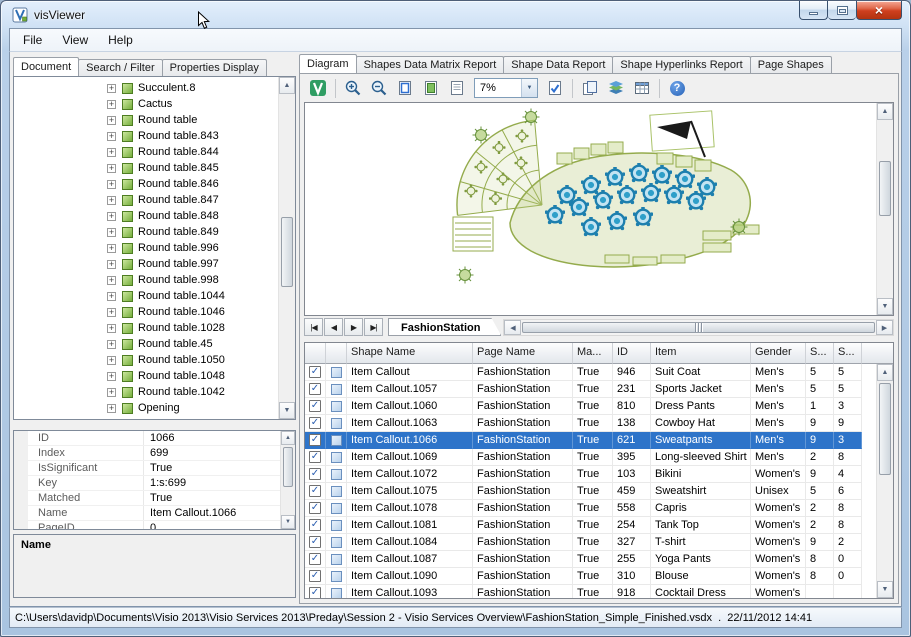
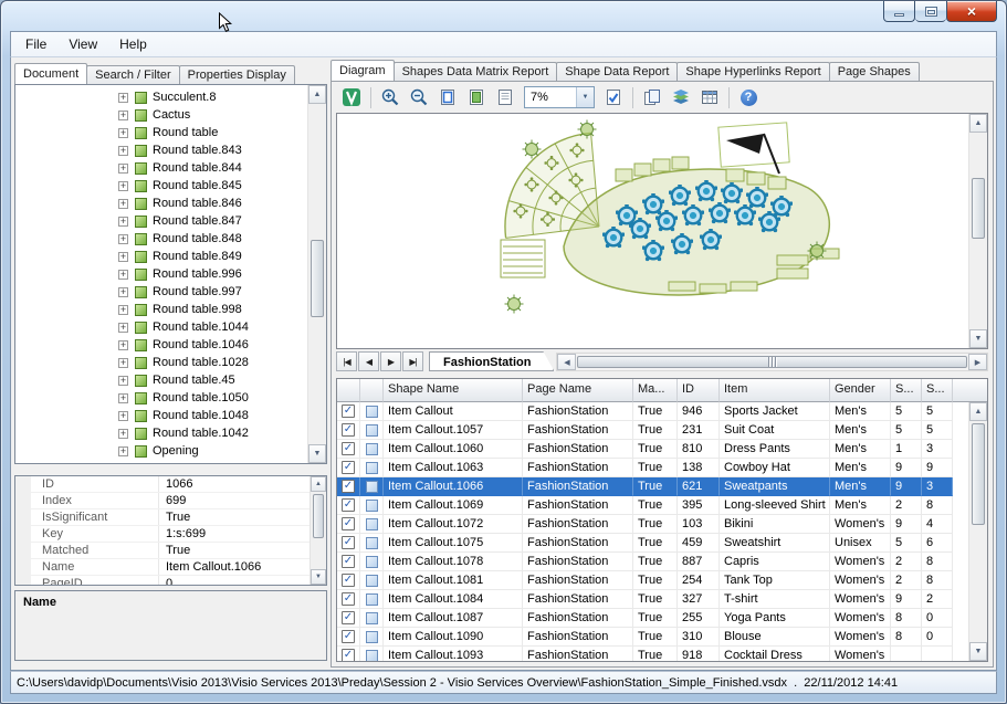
- visViewer
  ×
  File
  View
  Help
  Document
  Search / Filter
  Properties Display
  +
  Succulent.8
  +
  Cactus
  +
  Round table
  +
  Round table.843
  +
  Round table.844
  +
  Round table.845
  +
  Round table.846
  +
  Round table.847
  +
  Round table.848
  +
  Round table.849
  +
  Round table.996
  +
  Round table.997
  +
  Round table.998
  +
  Round table.1044
  +
  Round table.1046
  +
  Round table.1028
  +
  Round table.45
  +
  Round table.1050
  +
  Round table.1048
  +
  Round table.1042
  +
  Opening
  ID
  1066
  Index
  699
  IsSignificant
  True
  Key
  1:s:699
  Matched
  True
  Name
  Item Callout.1066
  PageID
  0
  Name
  Diagram
  Shapes Data Matrix Report
  Shape Data Report
  Shape Hyperlinks Report
  Page Shapes
  7%
  ?
  |◀
  ◀
  ▶
  ▶|
  FashionStation
  Shape Name
  Page Name
  Ma...
  ID
  Item
  Gender
  S...
  S...
  ✓
  Item Callout
  FashionStation
  True
  946
- Suit Coat
+ Sports Jacket
  Men's
  5
  5
  ✓
  Item Callout.1057
  FashionStation
  True
  231
- Sports Jacket
+ Suit Coat
  Men's
  5
  5
  ✓
  Item Callout.1060
  FashionStation
  True
  810
  Dress Pants
  Men's
  1
  3
  ✓
  Item Callout.1063
  FashionStation
  True
  138
  Cowboy Hat
  Men's
  9
  9
  ✓
  Item Callout.1066
  FashionStation
  True
  621
  Sweatpants
  Men's
  9
  3
  ✓
  Item Callout.1069
  FashionStation
  True
  395
  Long-sleeved Shirt
  Men's
  2
  8
  ✓
  Item Callout.1072
  FashionStation
  True
  103
  Bikini
  Women's
  9
  4
  ✓
  Item Callout.1075
  FashionStation
  True
  459
  Sweatshirt
  Unisex
  5
  6
  ✓
  Item Callout.1078
  FashionStation
  True
- 558
+ 887
  Capris
  Women's
  2
  8
  ✓
  Item Callout.1081
  FashionStation
  True
  254
  Tank Top
  Women's
  2
  8
  ✓
  Item Callout.1084
  FashionStation
  True
  327
  T-shirt
  Women's
  9
  2
  ✓
  Item Callout.1087
  FashionStation
  True
  255
  Yoga Pants
  Women's
  8
  0
  ✓
  Item Callout.1090
  FashionStation
  True
  310
  Blouse
  Women's
  8
  0
  ✓
  Item Callout.1093
  FashionStation
  True
  918
  Cocktail Dress
  Women's
  C:\Users\davidp\Documents\Visio 2013\Visio Services 2013\Preday\Session 2 - Visio Services Overview\FashionStation_Simple_Finished.vsdx . 22/11/2012 14:41
